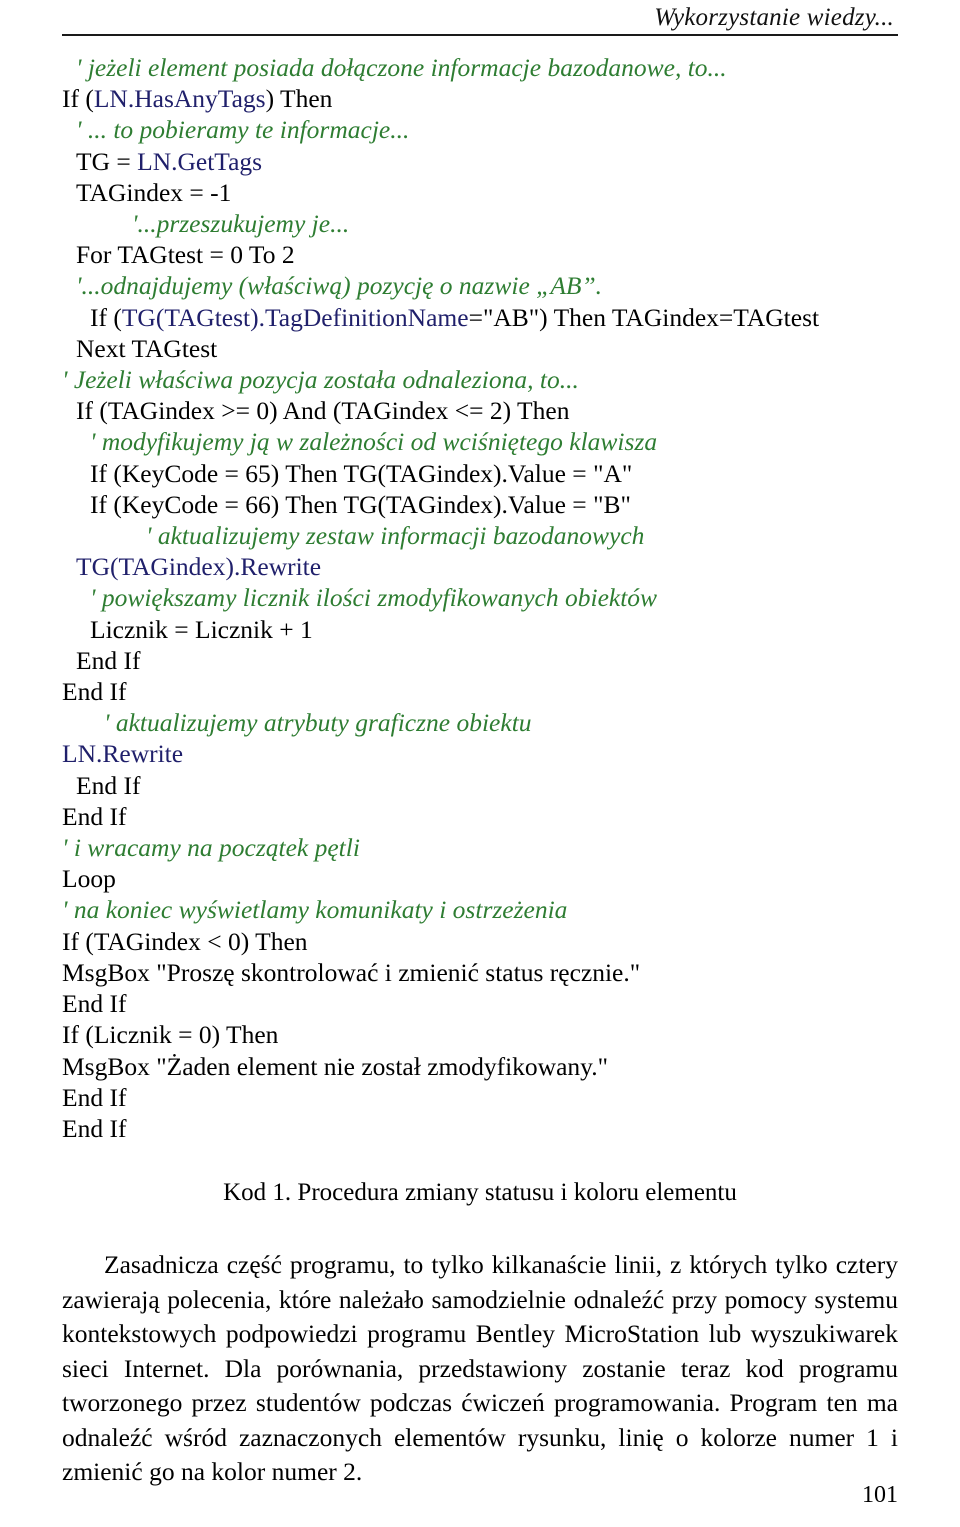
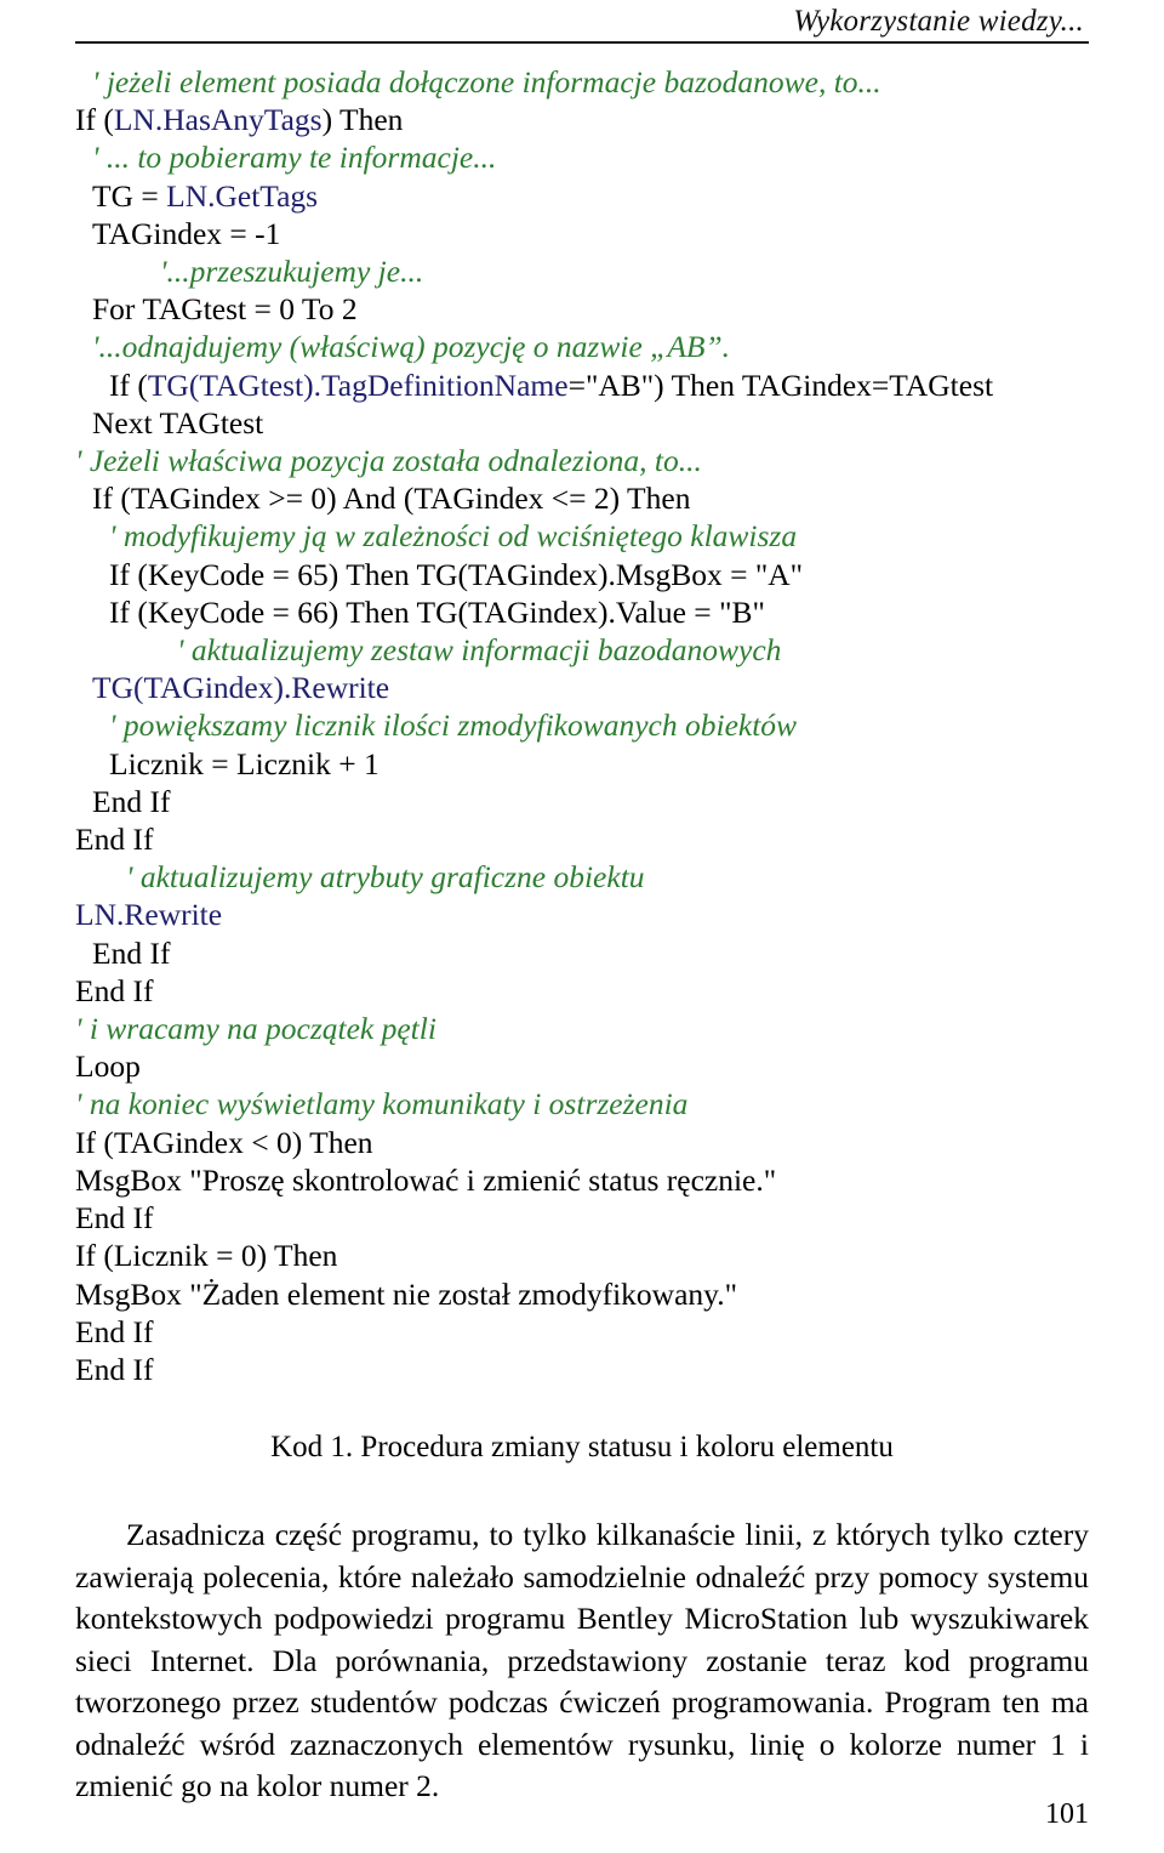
  Wykorzystanie wiedzy...
  ' jeżeli element posiada dołączone informacje bazodanowe, to...
  If (LN.HasAnyTags) Then
  ' ... to pobieramy te informacje...
  TG = LN.GetTags
  TAGindex = -1
  '...przeszukujemy je...
  For TAGtest = 0 To 2
  '...odnajdujemy (właściwą) pozycję o nazwie „AB”.
  If (TG(TAGtest).TagDefinitionName="AB") Then TAGindex=TAGtest
  Next TAGtest
  ' Jeżeli właściwa pozycja została odnaleziona, to...
  If (TAGindex >= 0) And (TAGindex <= 2) Then
  ' modyfikujemy ją w zależności od wciśniętego klawisza
- If (KeyCode = 65) Then TG(TAGindex).Value = "A"
+ If (KeyCode = 65) Then TG(TAGindex).MsgBox = "A"
  If (KeyCode = 66) Then TG(TAGindex).Value = "B"
  ' aktualizujemy zestaw informacji bazodanowych
  TG(TAGindex).Rewrite
  ' powiększamy licznik ilości zmodyfikowanych obiektów
  Licznik = Licznik + 1
  End If
  End If
  ' aktualizujemy atrybuty graficzne obiektu
  LN.Rewrite
  End If
  End If
  ' i wracamy na początek pętli
  Loop
  ' na koniec wyświetlamy komunikaty i ostrzeżenia
  If (TAGindex < 0) Then
  MsgBox "Proszę skontrolować i zmienić status ręcznie."
  End If
  If (Licznik = 0) Then
  MsgBox "Żaden element nie został zmodyfikowany."
  End If
  End If
  Kod 1. Procedura zmiany statusu i koloru elementu
  Zasadnicza część programu, to tylko kilkanaście linii, z których tylko cztery zawierają polecenia, które należało samodzielnie odnaleźć przy pomocy systemu kontekstowych podpowiedzi programu Bentley MicroStation lub wyszukiwarek sieci Internet. Dla porównania, przedstawiony zostanie teraz kod programu tworzonego przez studentów podczas ćwiczeń programowania. Program ten ma odnaleźć wśród zaznaczonych elementów rysunku, linię o kolorze numer 1 i zmienić go na kolor numer 2.
  101
